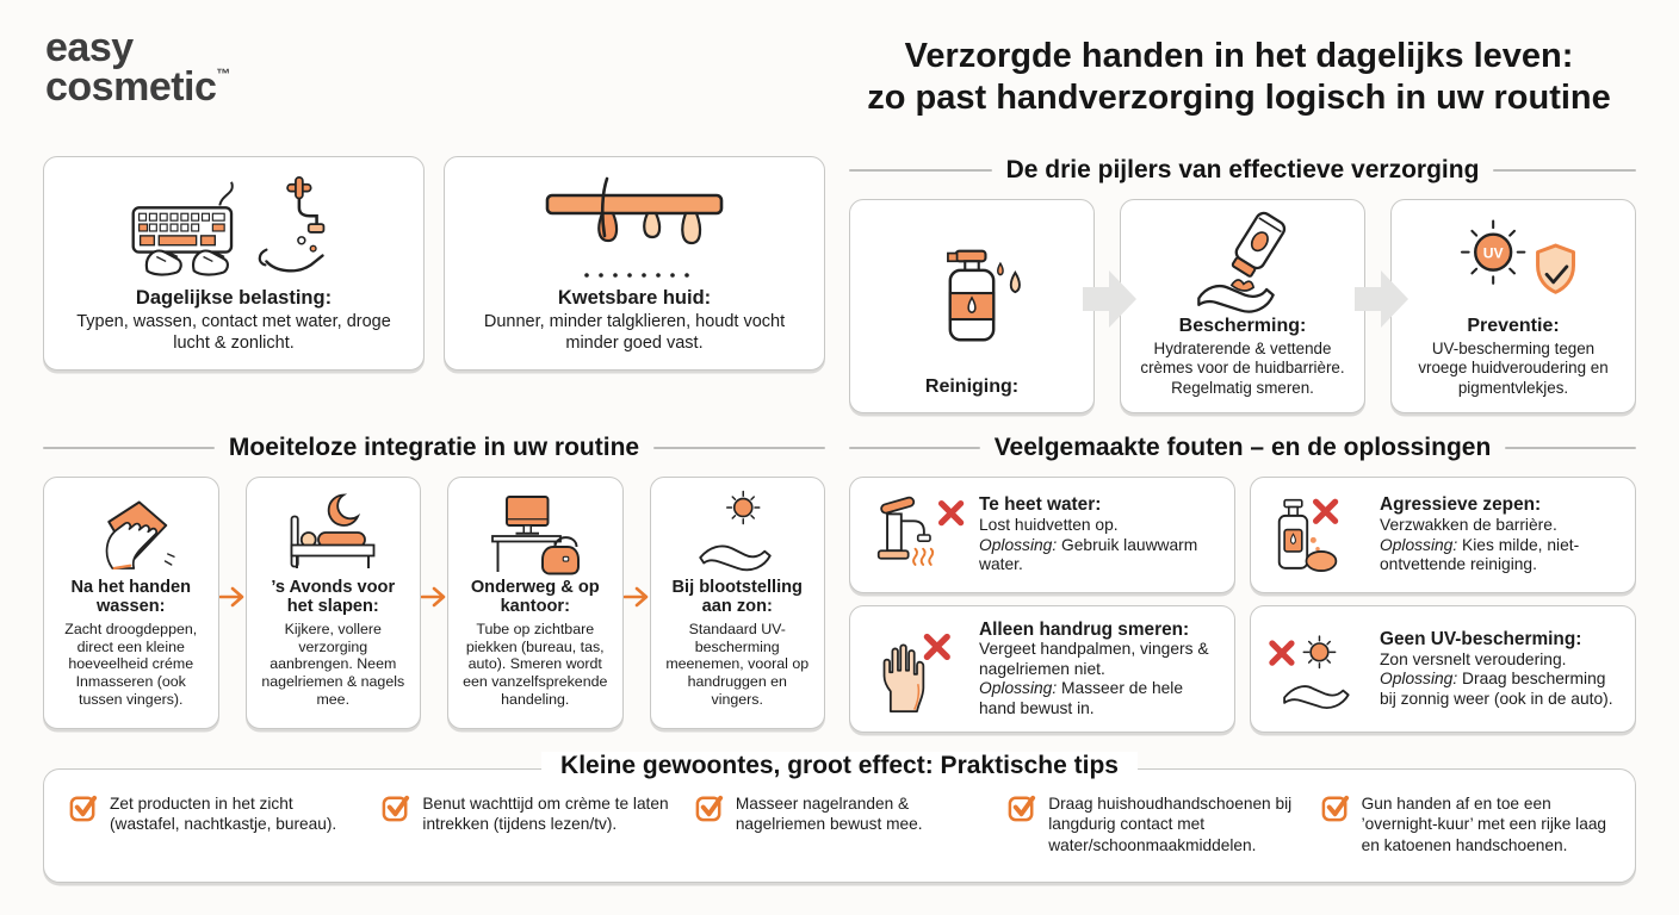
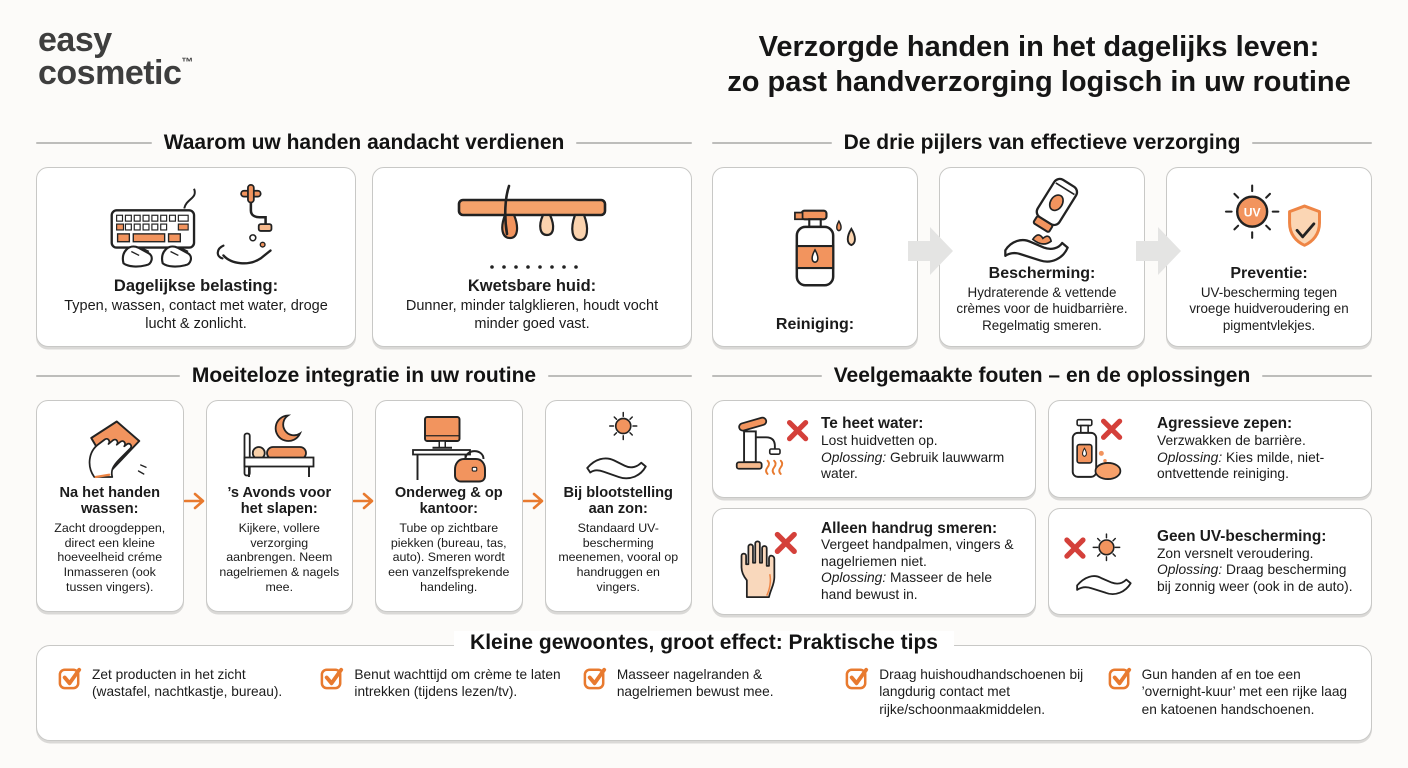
  easy
  cosmetic™
  Verzorgde handen in het dagelijks leven:
  zo past handverzorging logisch in uw routine
+ Waarom uw handen aandacht verdienen
  Dagelijkse belasting:
  Typen, wassen, contact met water, droge lucht & zonlicht.
  Kwetsbare huid:
  Dunner, minder talgklieren, houdt vocht minder goed vast.
  De drie pijlers van effectieve verzorging
  Reiniging:
  Bescherming:
  Hydraterende & vettende crèmes voor de huidbarrière. Regelmatig smeren.
  UV
  Preventie:
  UV-bescherming tegen vroege huidveroudering en pigmentvlekjes.
  Moeiteloze integratie in uw routine
  Na het handen wassen:
  Zacht droogdeppen, direct een kleine hoeveelheid créme Inmasseren (ook tussen vingers).
  ’s Avonds voor het slapen:
  Kijkere, vollere verzorging aanbrengen. Neem nagelriemen & nagels mee.
  Onderweg & op kantoor:
  Tube op zichtbare piekken (bureau, tas, auto). Smeren wordt een vanzelfsprekende handeling.
  Bij blootstelling aan zon:
  Standaard UV-bescherming meenemen, vooral op handruggen en vingers.
  Veelgemaakte fouten – en de oplossingen
  Te heet water:
  Lost huidvetten op.
  Oplossing: Gebruik lauwwarm water.
  Agressieve zepen:
  Verzwakken de barrière.
  Oplossing: Kies milde, niet-ontvettende reiniging.
  Alleen handrug smeren:
  Vergeet handpalmen, vingers & nagelriemen niet.
  Oplossing: Masseer de hele hand bewust in.
  Geen UV-bescherming:
  Zon versnelt veroudering.
  Oplossing: Draag bescherming bij zonnig weer (ook in de auto).
  Kleine gewoontes, groot effect: Praktische tips
  Zet producten in het zicht (wastafel, nachtkastje, bureau).
  Benut wachttijd om crème te laten intrekken (tijdens lezen/tv).
  Masseer nagelranden & nagelriemen bewust mee.
- Draag huishoudhandschoenen bij langdurig contact met water/schoonmaakmiddelen.
+ Draag huishoudhandschoenen bij langdurig contact met rijke/schoonmaakmiddelen.
  Gun handen af en toe een ’overnight-kuur’ met een rijke laag en katoenen handschoenen.
